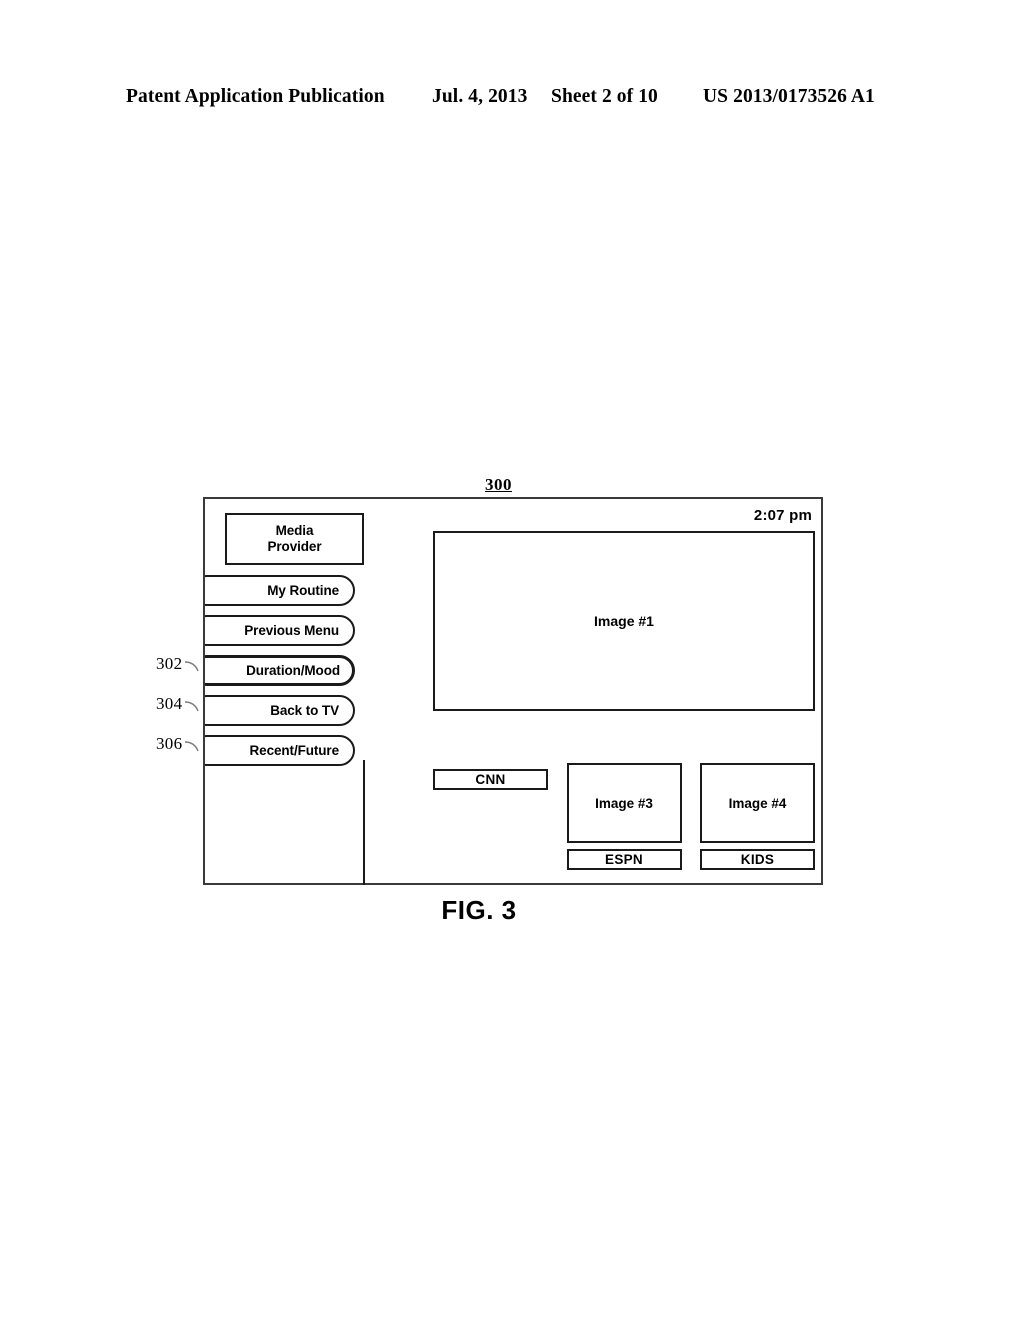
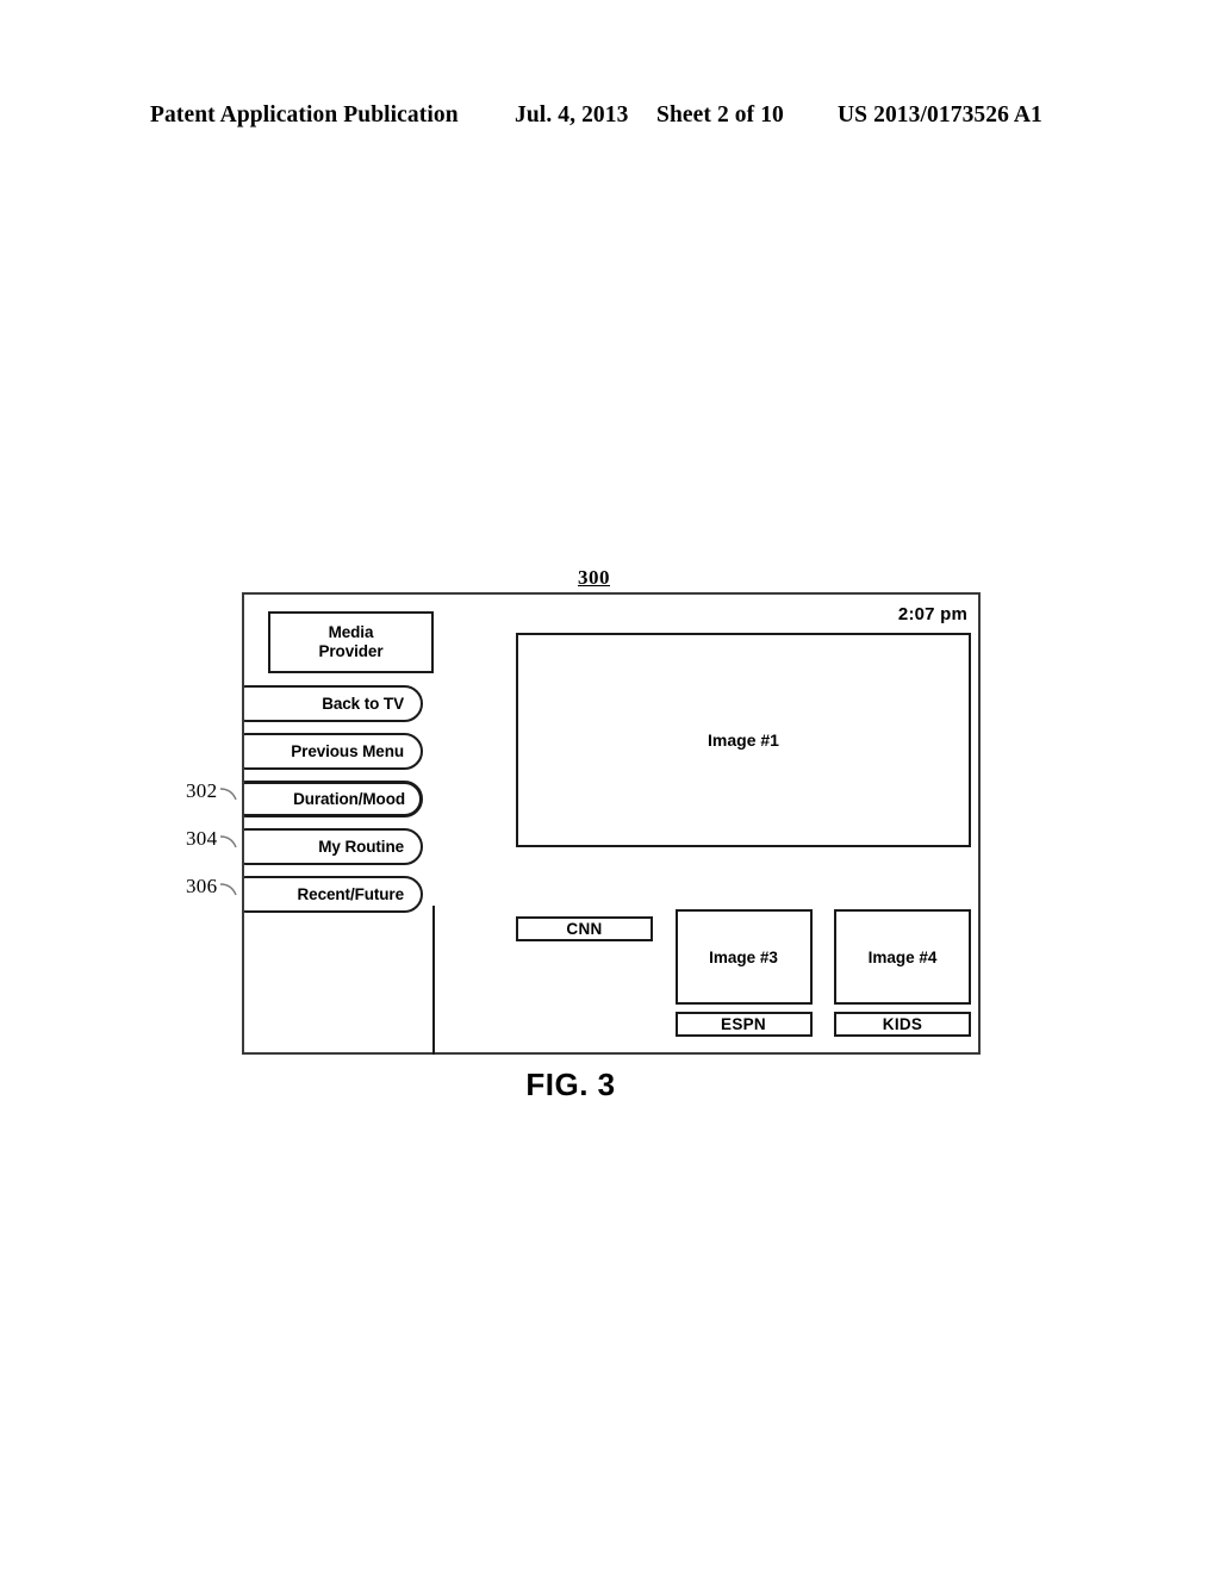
  Patent Application Publication
  Jul. 4, 2013
  Sheet 2 of 10
  US 2013/0173526 A1
  300
  302
  304
  306
  Media
  Provider
- My Routine
+ Back to TV
  Previous Menu
  Duration/Mood
- Back to TV
+ My Routine
  Recent/Future
  2:07 pm
  Image #1
  CNN
  Image #3
  ESPN
  Image #4
  KIDS
  FIG. 3
